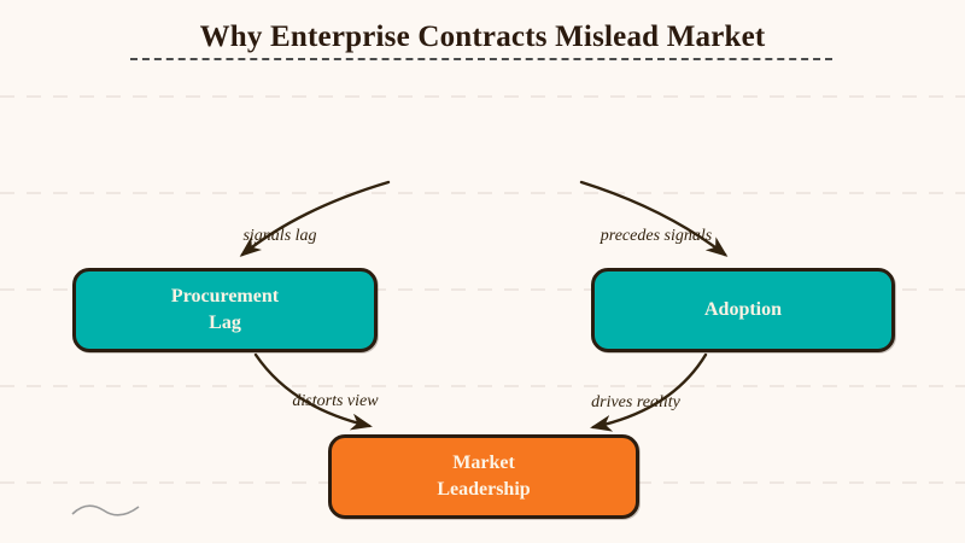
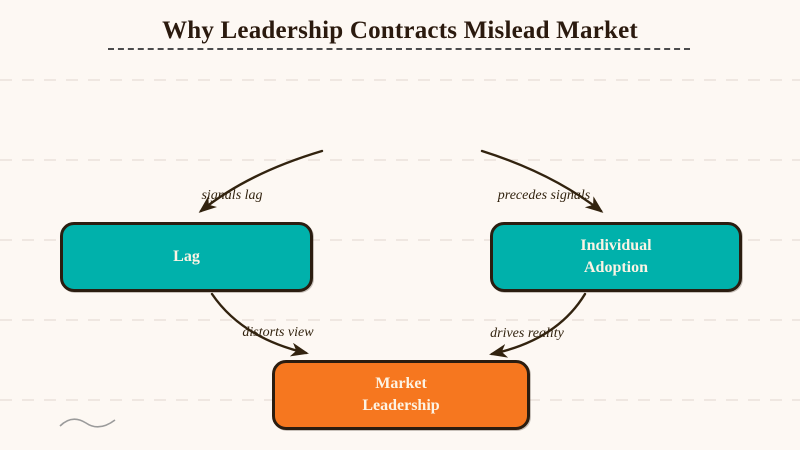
- Why Enterprise Contracts Mislead Market
+ Why Leadership Contracts Mislead Market
- Procurement
  Lag
+ Individual
  Adoption
  Market
  Leadership
  signals lag
  precedes signals
  distorts view
  drives reality
